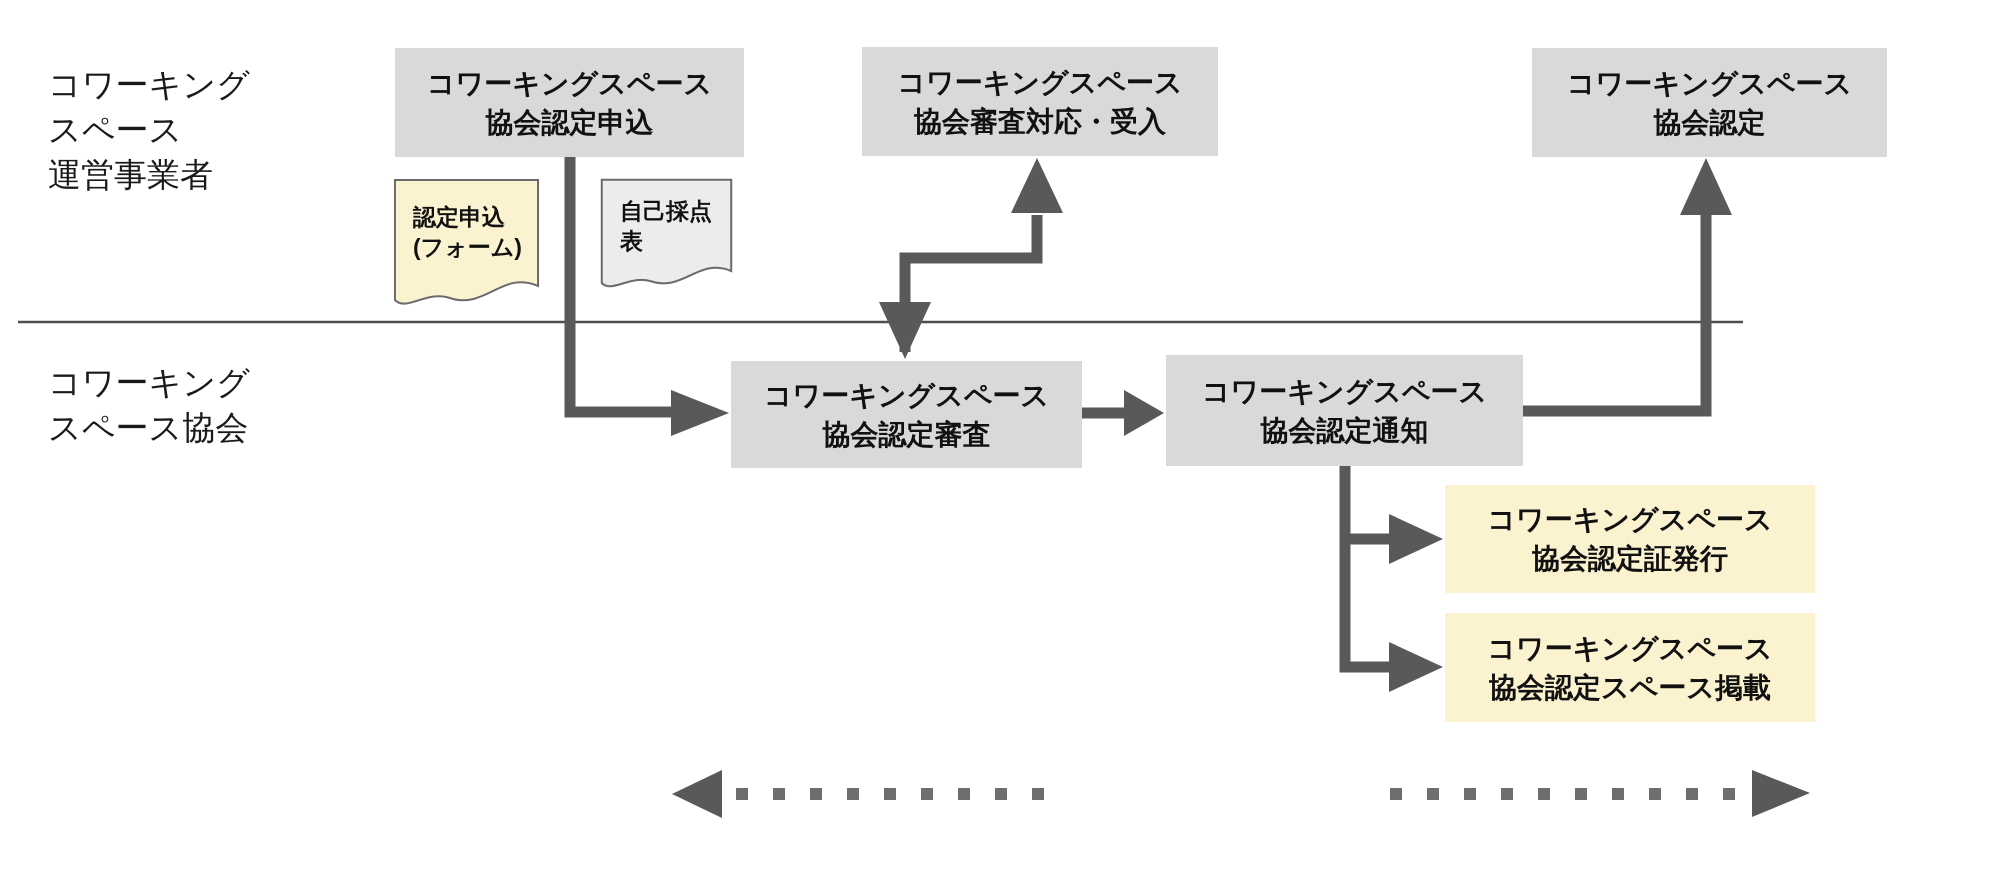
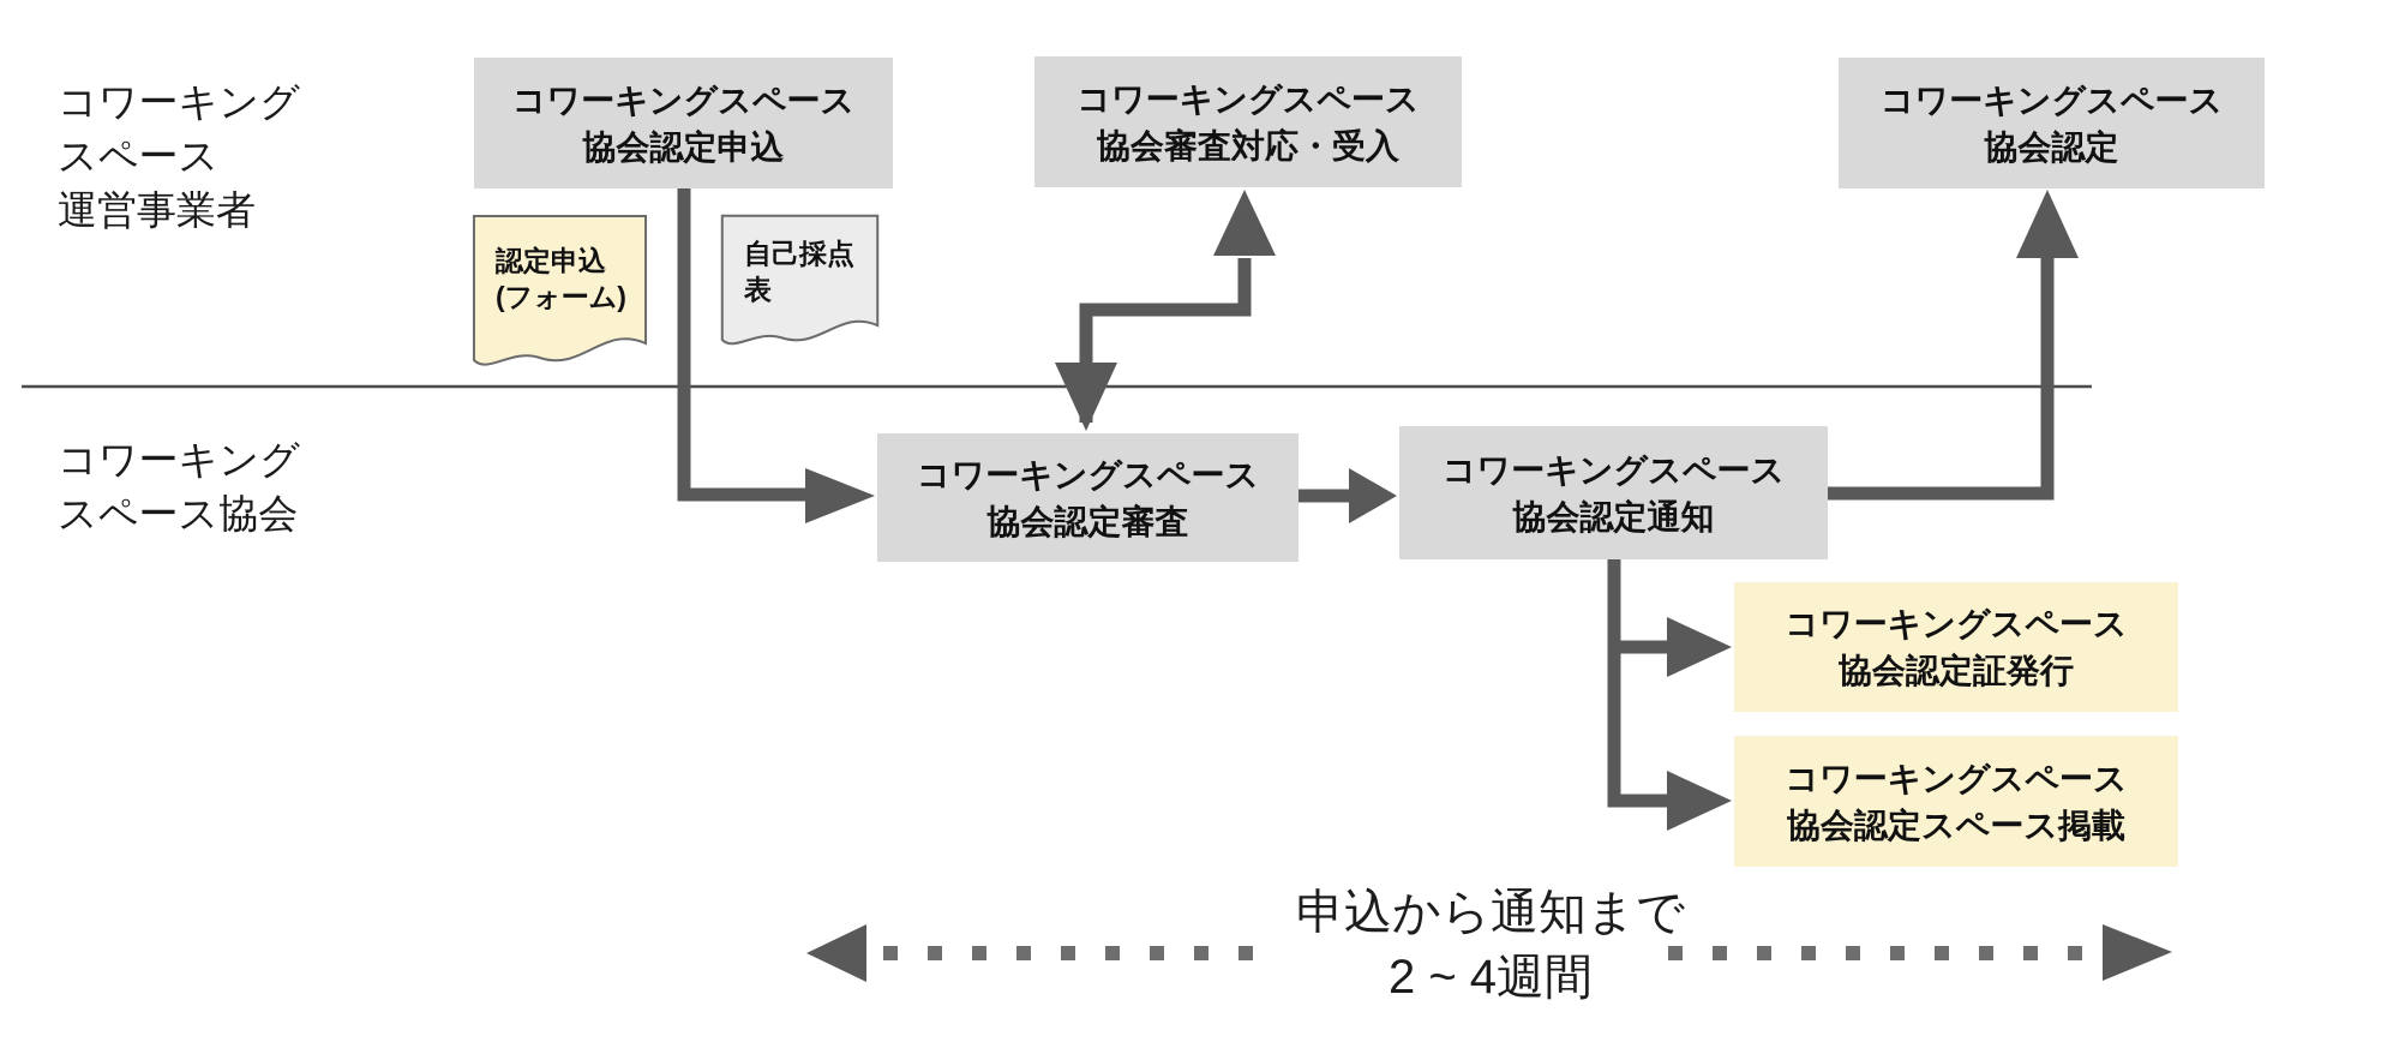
  コワーキング
  スペース
  運営事業者
  コワーキング
  スペース協会
  コワーキングスペース
  協会認定申込
  コワーキングスペース
  協会審査対応・受入
  コワーキングスペース
  協会認定
  コワーキングスペース
  協会認定審査
  コワーキングスペース
  協会認定通知
  コワーキングスペース
  協会認定証発行
  コワーキングスペース
  協会認定スペース掲載
  認定申込
  (フォーム)
  自己採点
  表
+ 申込から通知まで
+ 2 ~ 4週間
